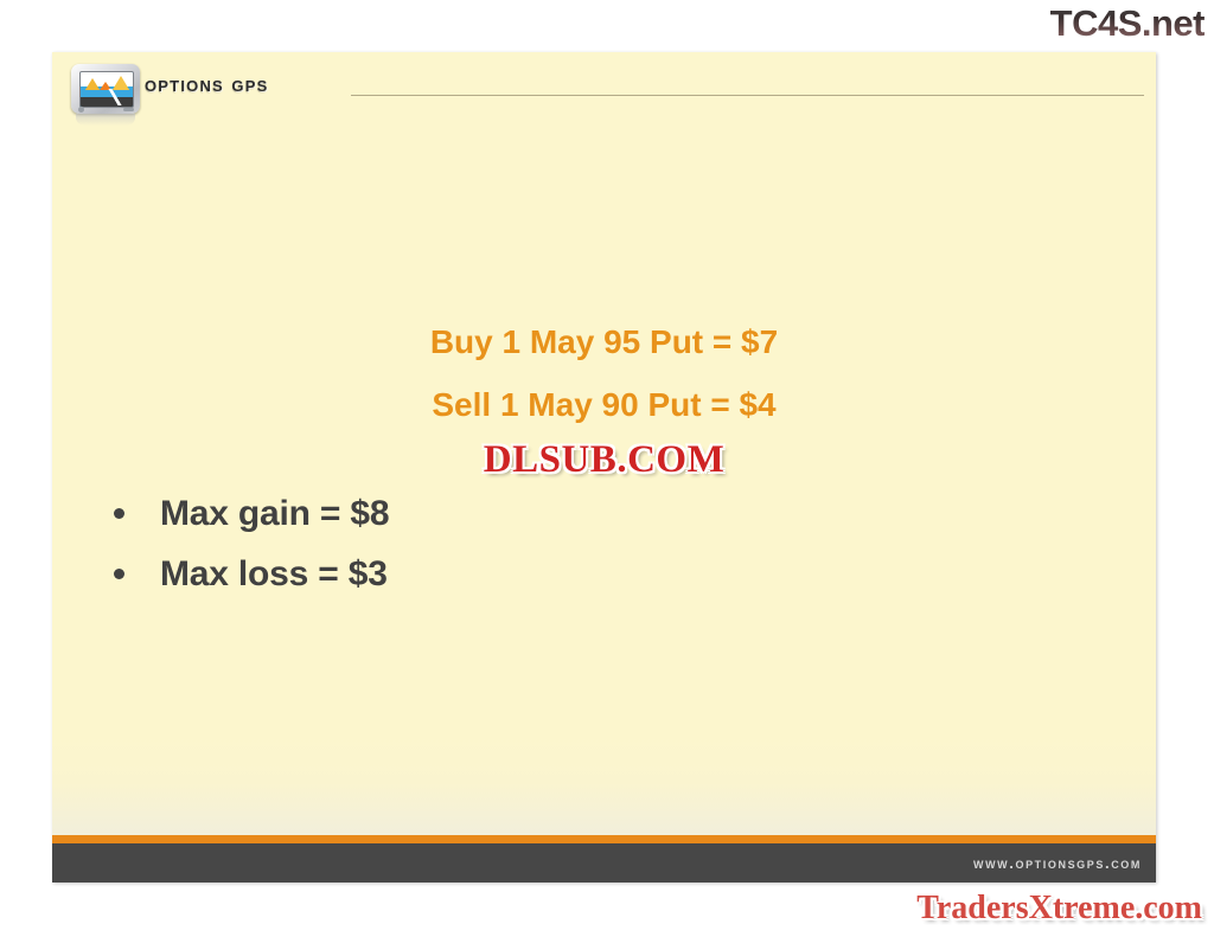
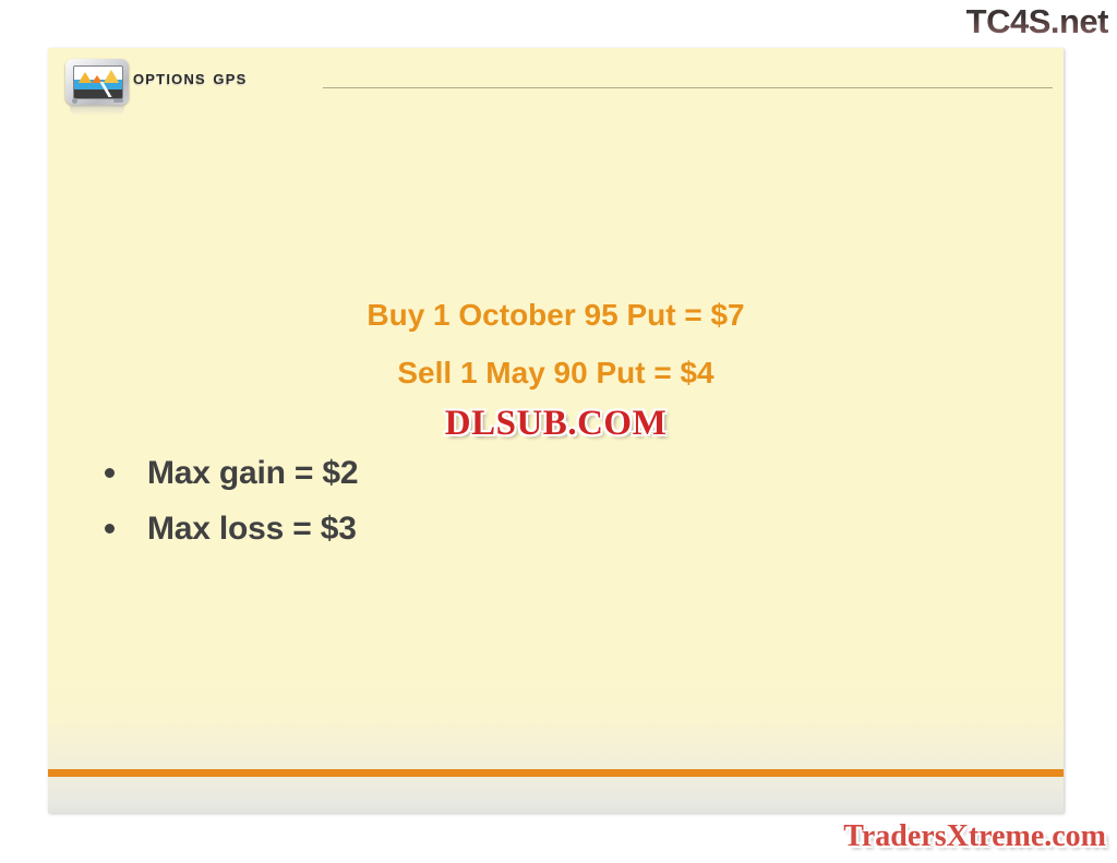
  TC4S.net
  options gps
- Buy 1 May 95 Put = $7
+ Buy 1 October 95 Put = $7
  Sell 1 May 90 Put = $4
  DLSUB.COM
- Max gain = $8
+ Max gain = $2
  Max loss = $3
- www.optionsgps.com
  TradersXtreme.com
